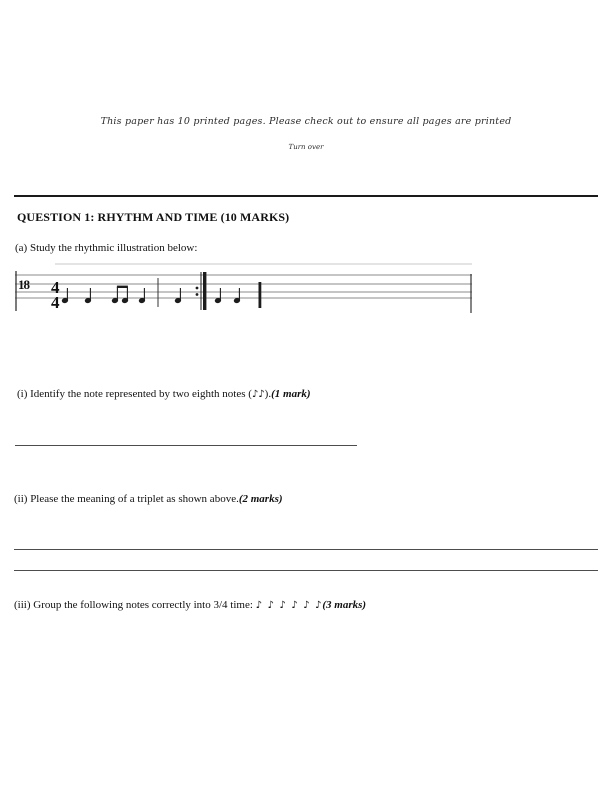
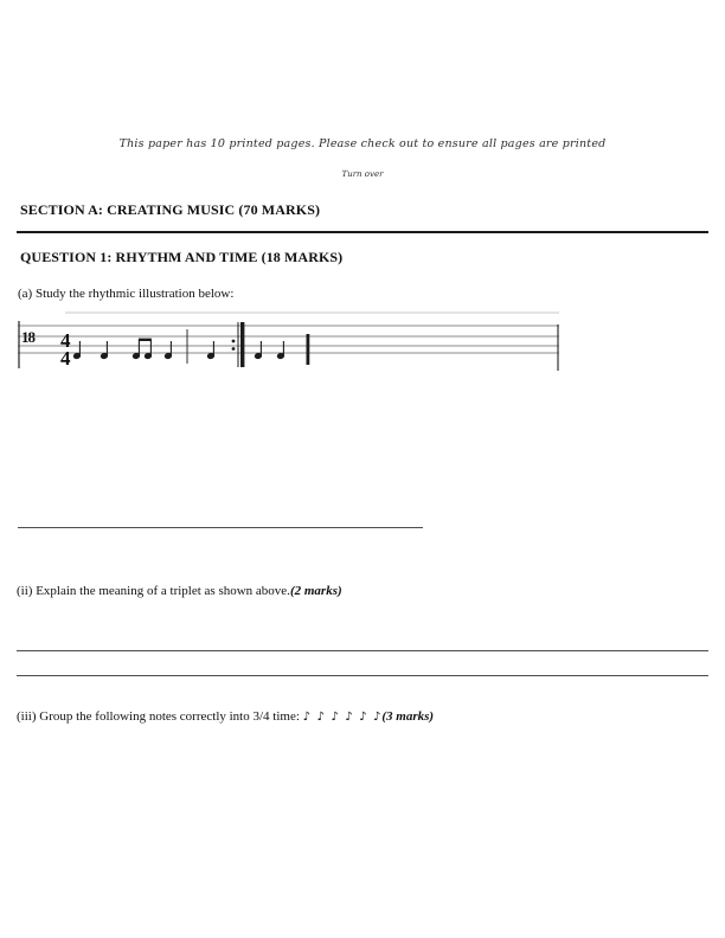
  This paper has 10 printed pages. Please check out to ensure all pages are printed
  Turn over
+ SECTION A: CREATING MUSIC (70 MARKS)
- QUESTION 1: RHYTHM AND TIME (10 MARKS)
+ QUESTION 1: RHYTHM AND TIME (18 MARKS)
  (a) Study the rhythmic illustration below:
  18
  4
  4
- (i) Identify the note represented by two eighth notes (♪♪).(1 mark)
- (ii) Please the meaning of a triplet as shown above.(2 marks)
+ (ii) Explain the meaning of a triplet as shown above.(2 marks)
  (iii) Group the following notes correctly into 3/4 time: ♪ ♪ ♪ ♪ ♪ ♪(3 marks)
